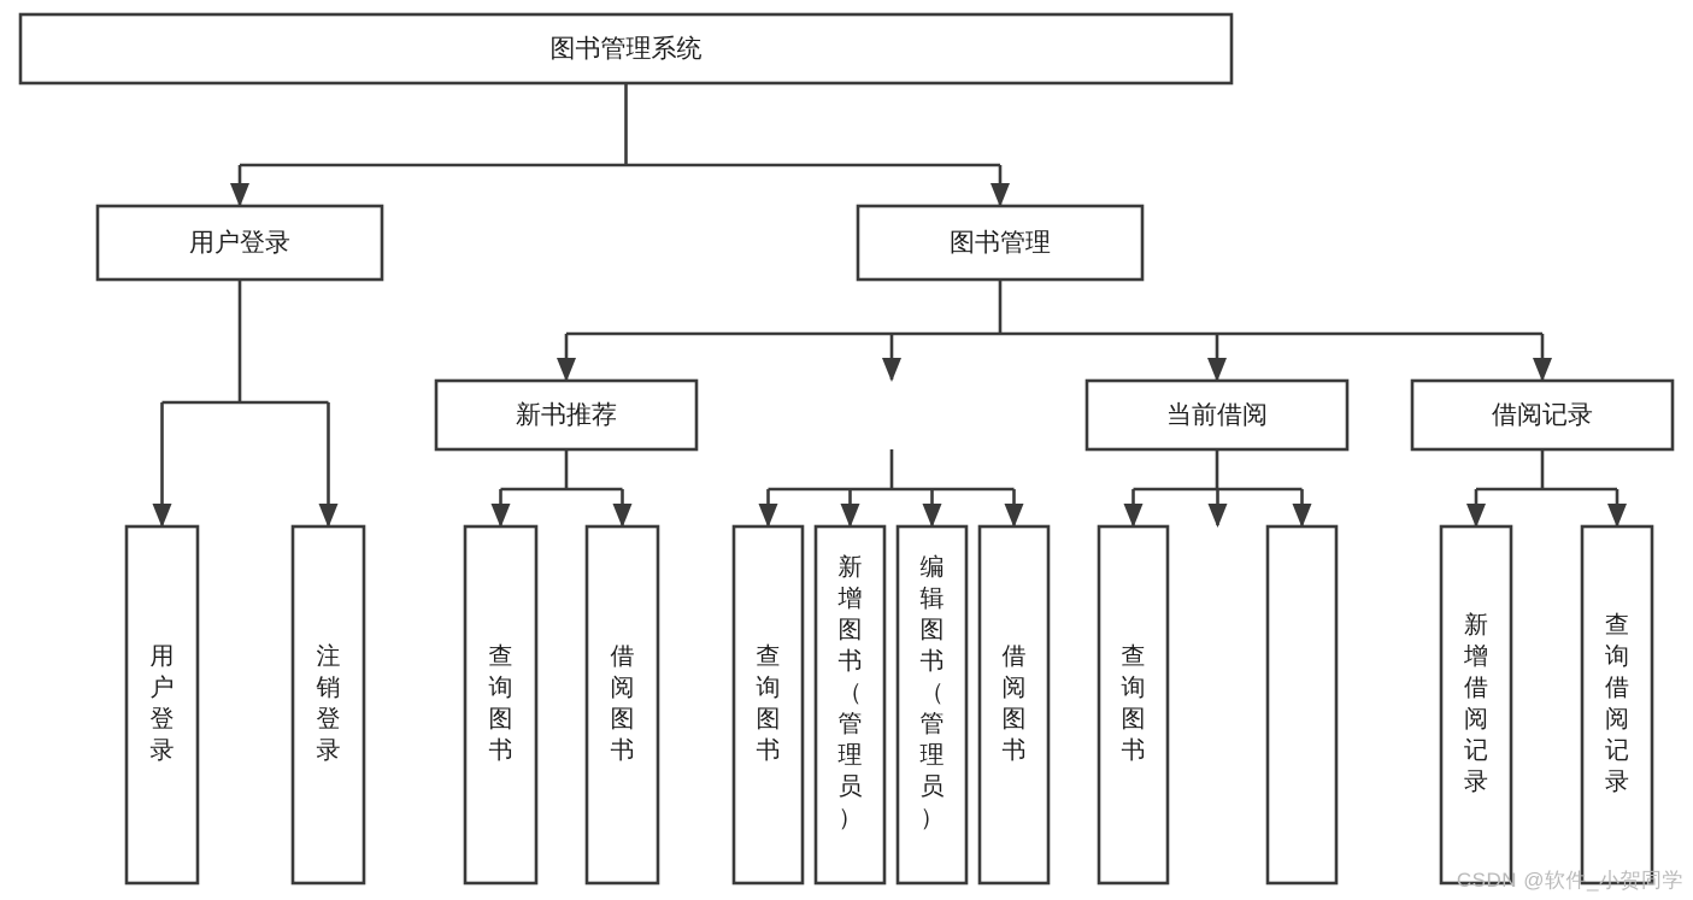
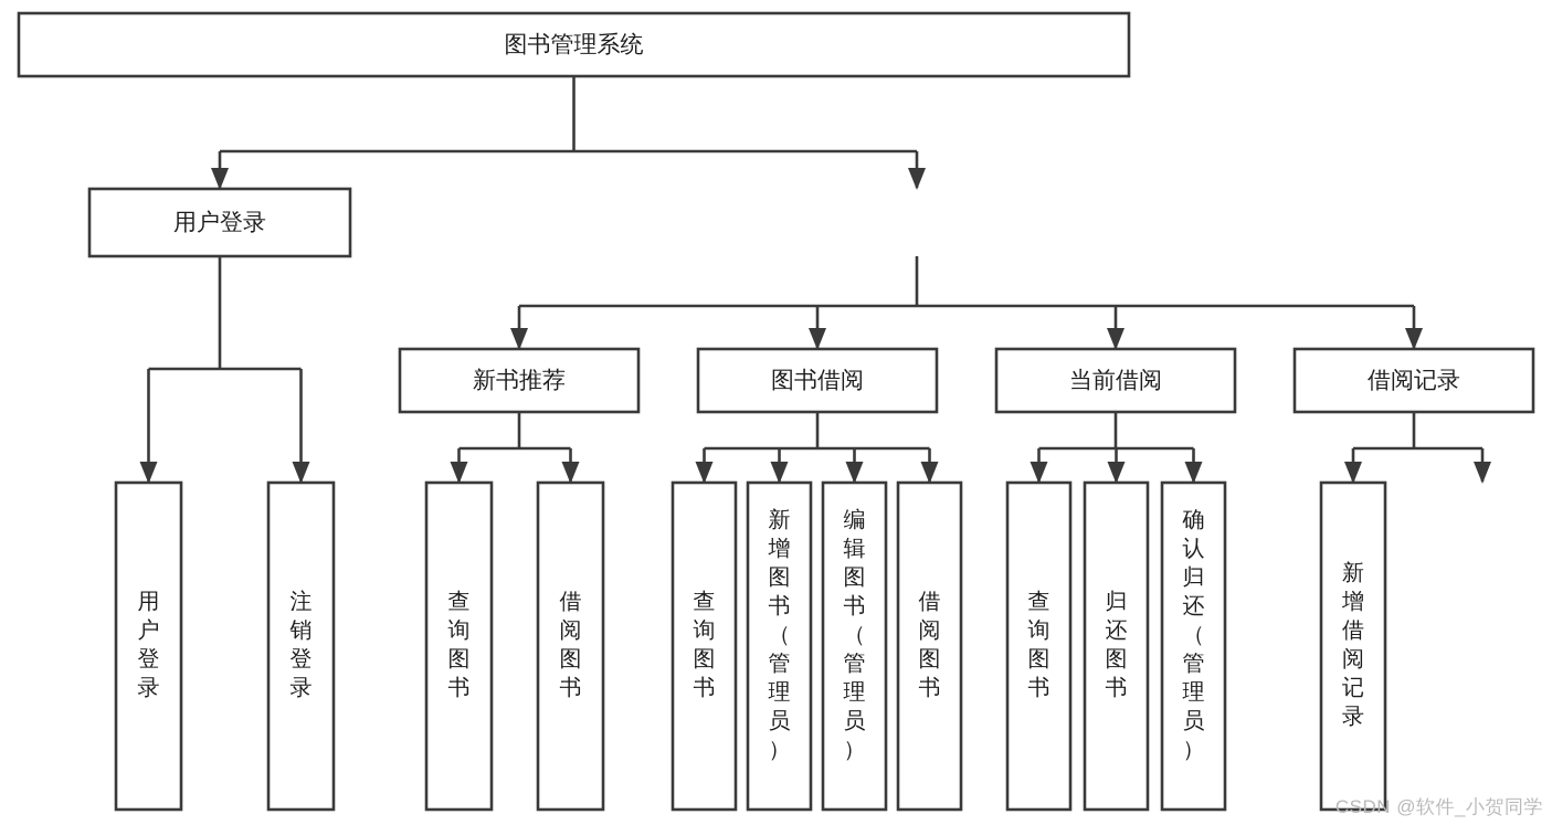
  图书管理系统
  用户登录
- 图书管理
  新书推荐
+ 图书借阅
  当前借阅
  借阅记录
  用户登录
  注销登录
  查询图书
  借阅图书
  查询图书
  新增图书（管理员）
  编辑图书（管理员）
  借阅图书
  查询图书
+ 归还图书
+ 确认归还（管理员）
  新增借阅记录
- 查询借阅记录
  CSDN @软件_小贺同学
